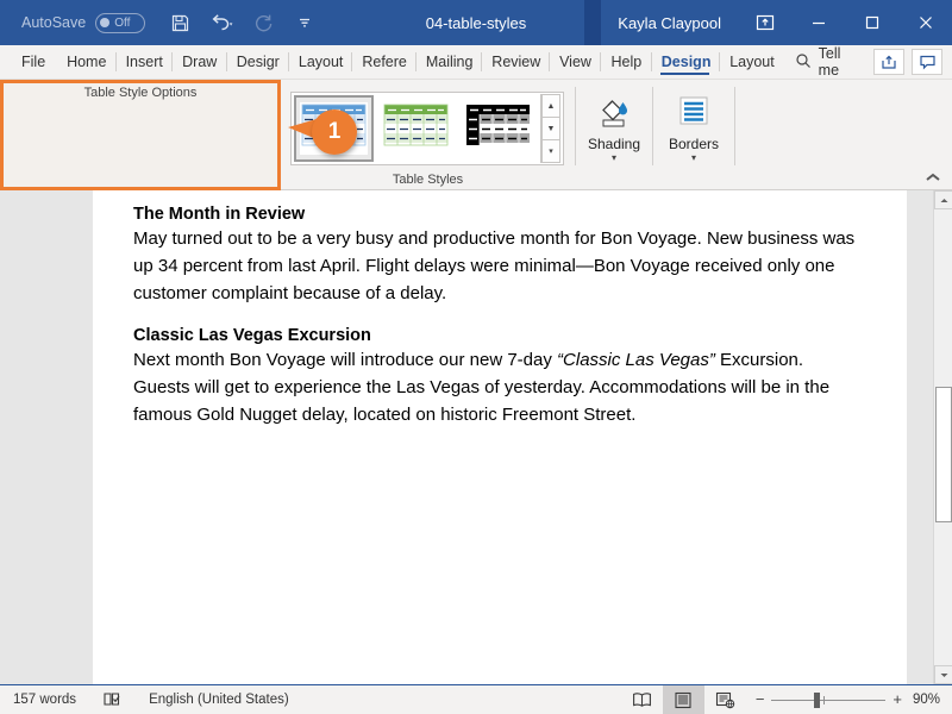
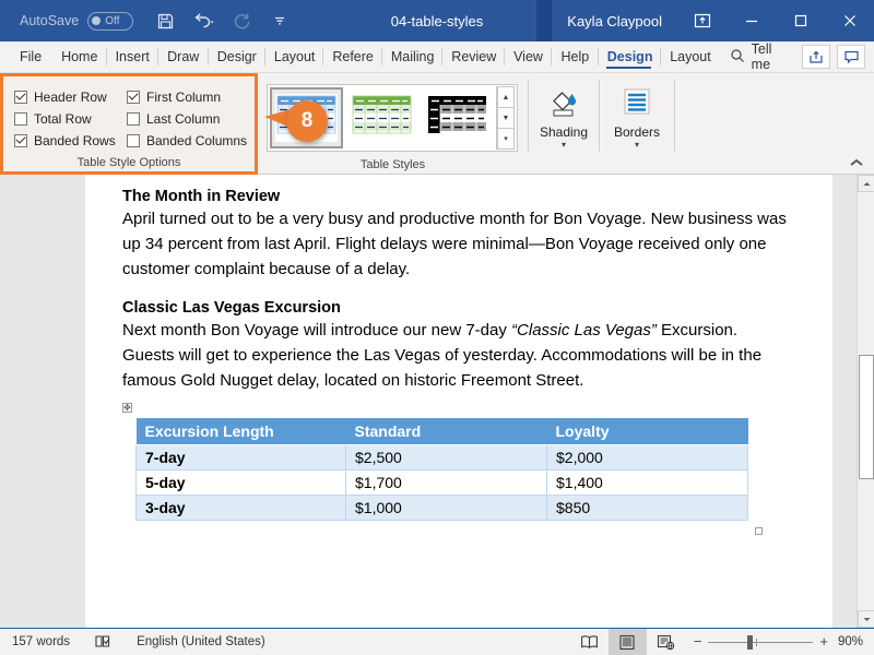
  AutoSave
  Off
  04-table-styles
  Kayla Claypool
  File
  Home
  Insert
  Draw
  Desigr
  Layout
  Refere
  Mailing
  Review
  View
  Help
  Design
  Layout
  Tell me
+ Header Row
+ First Column
+ Total Row
+ Last Column
+ Banded Rows
+ Banded Columns
  Table Style Options
  Table Styles
  Shading
  ▾
  Borders
  ▾
- 1
+ 8
  The Month in Review
- May turned out to be a very busy and productive month for Bon Voyage. New business was up 34 percent from last April. Flight delays were minimal—Bon Voyage received only one customer complaint because of a delay.
+ April turned out to be a very busy and productive month for Bon Voyage. New business was up 34 percent from last April. Flight delays were minimal—Bon Voyage received only one customer complaint because of a delay.
  Classic Las Vegas Excursion
  Next month Bon Voyage will introduce our new 7-day “Classic Las Vegas” Excursion. Guests will get to experience the Las Vegas of yesterday. Accommodations will be in the famous Gold Nugget delay, located on historic Freemont Street.
+ ✥
+ Excursion Length	Standard	Loyalty
+ 7-day	$2,500	$2,000
+ 5-day	$1,700	$1,400
+ 3-day	$1,000	$850
  157 words
  English (United States)
  −
  +
  90%
